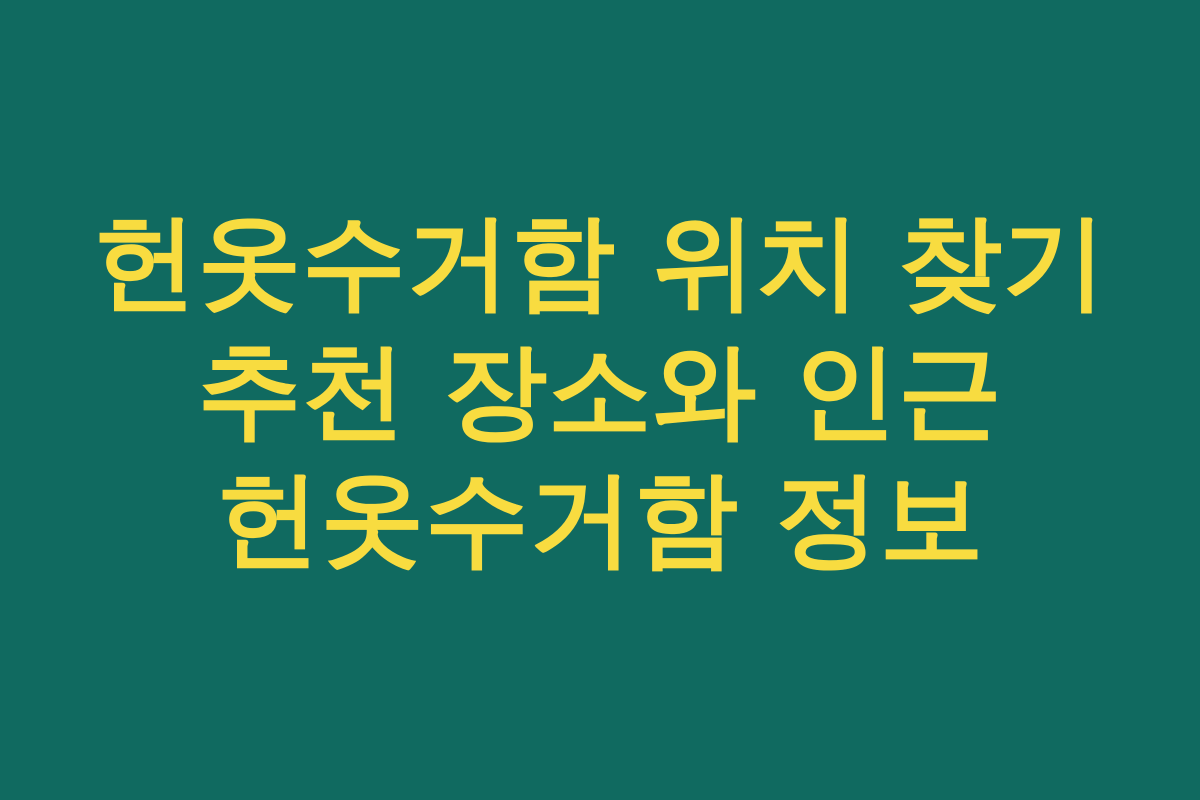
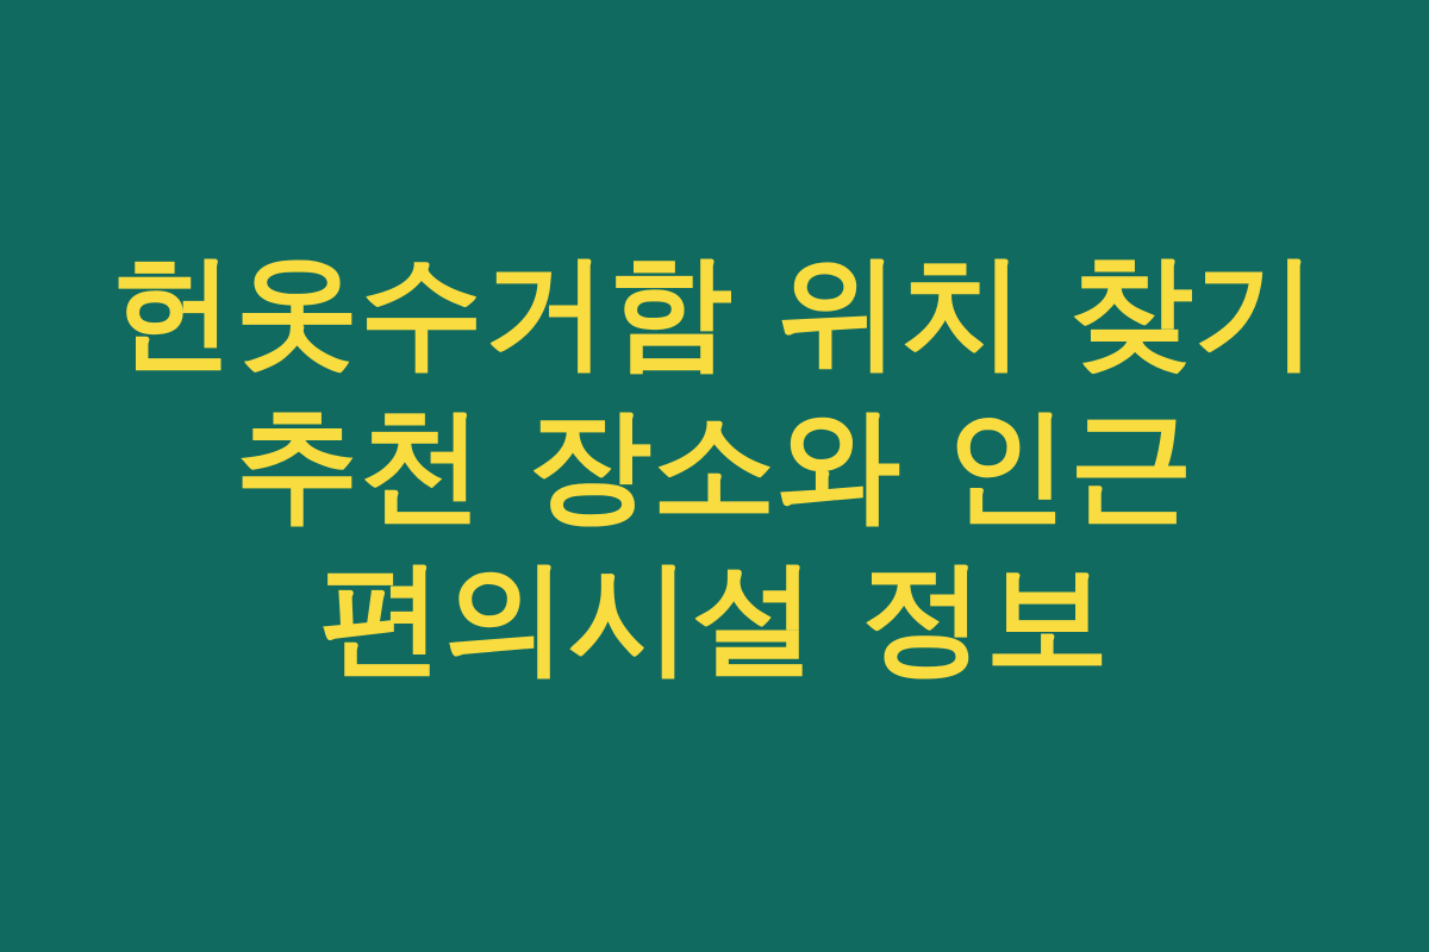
- 헌옷수거함 위치 찾기 추천 장소와 인근 헌옷수거함 정보
+ 헌옷수거함 위치 찾기 추천 장소와 인근 편의시설 정보
